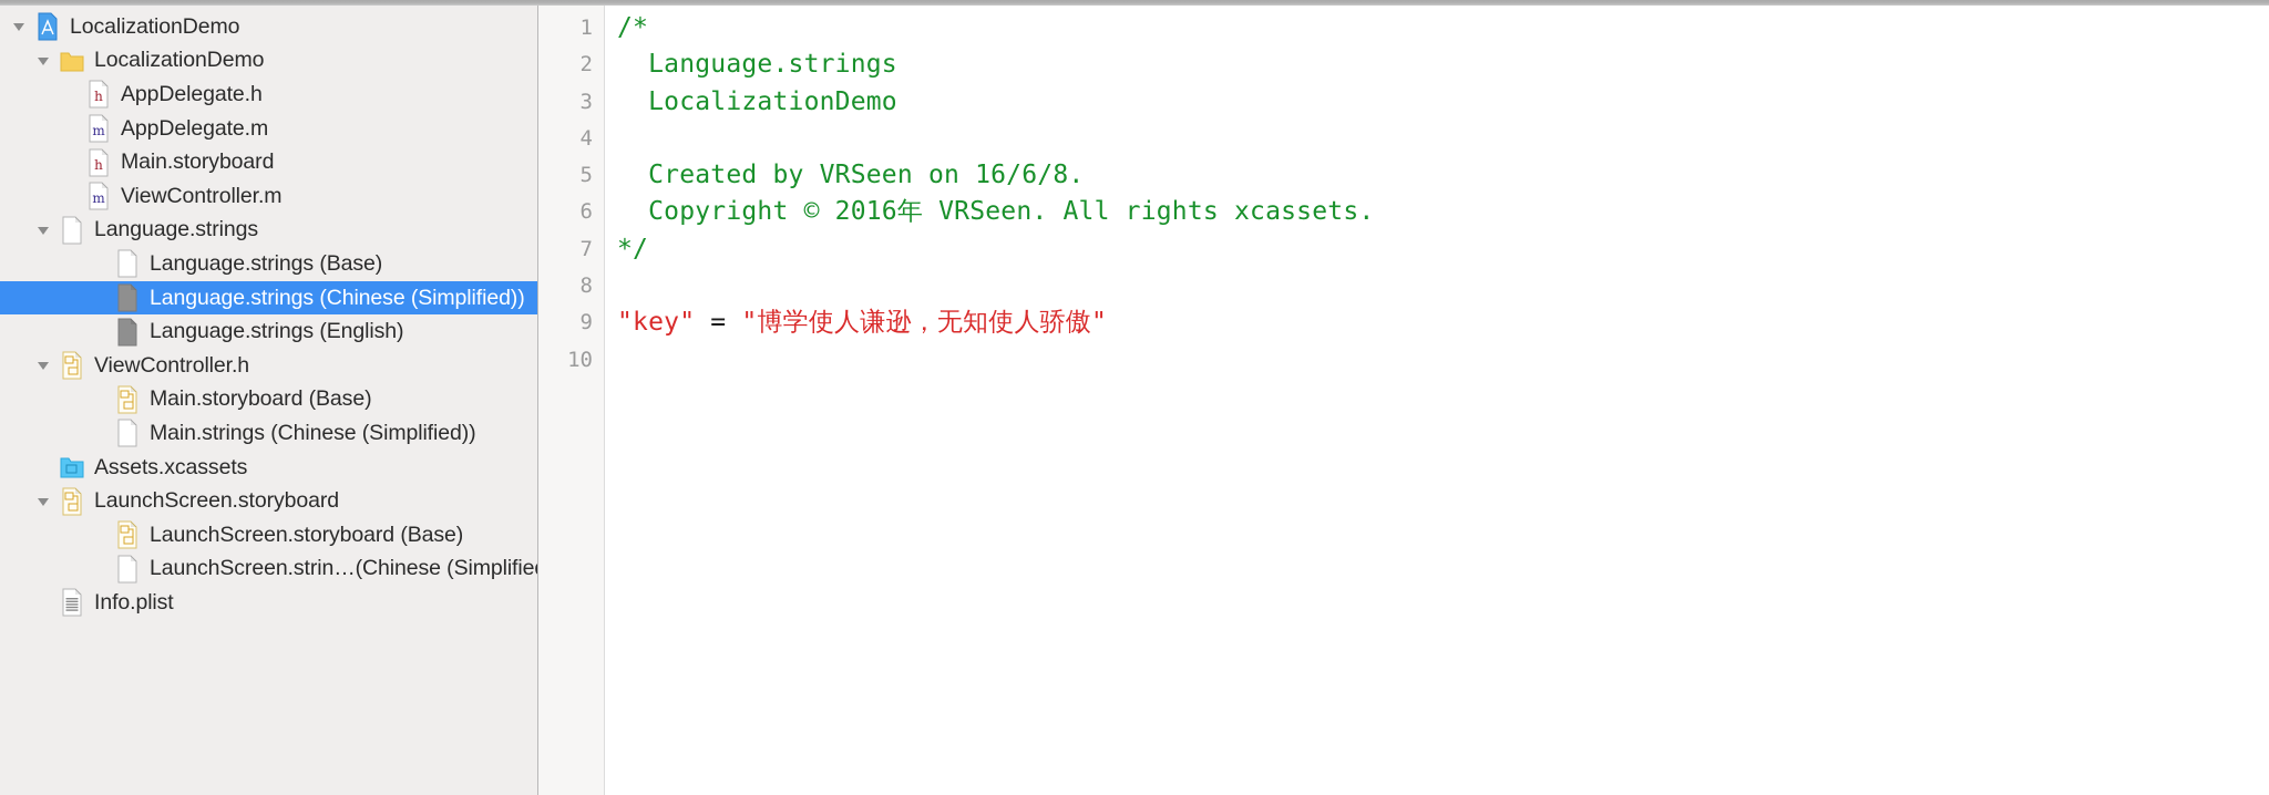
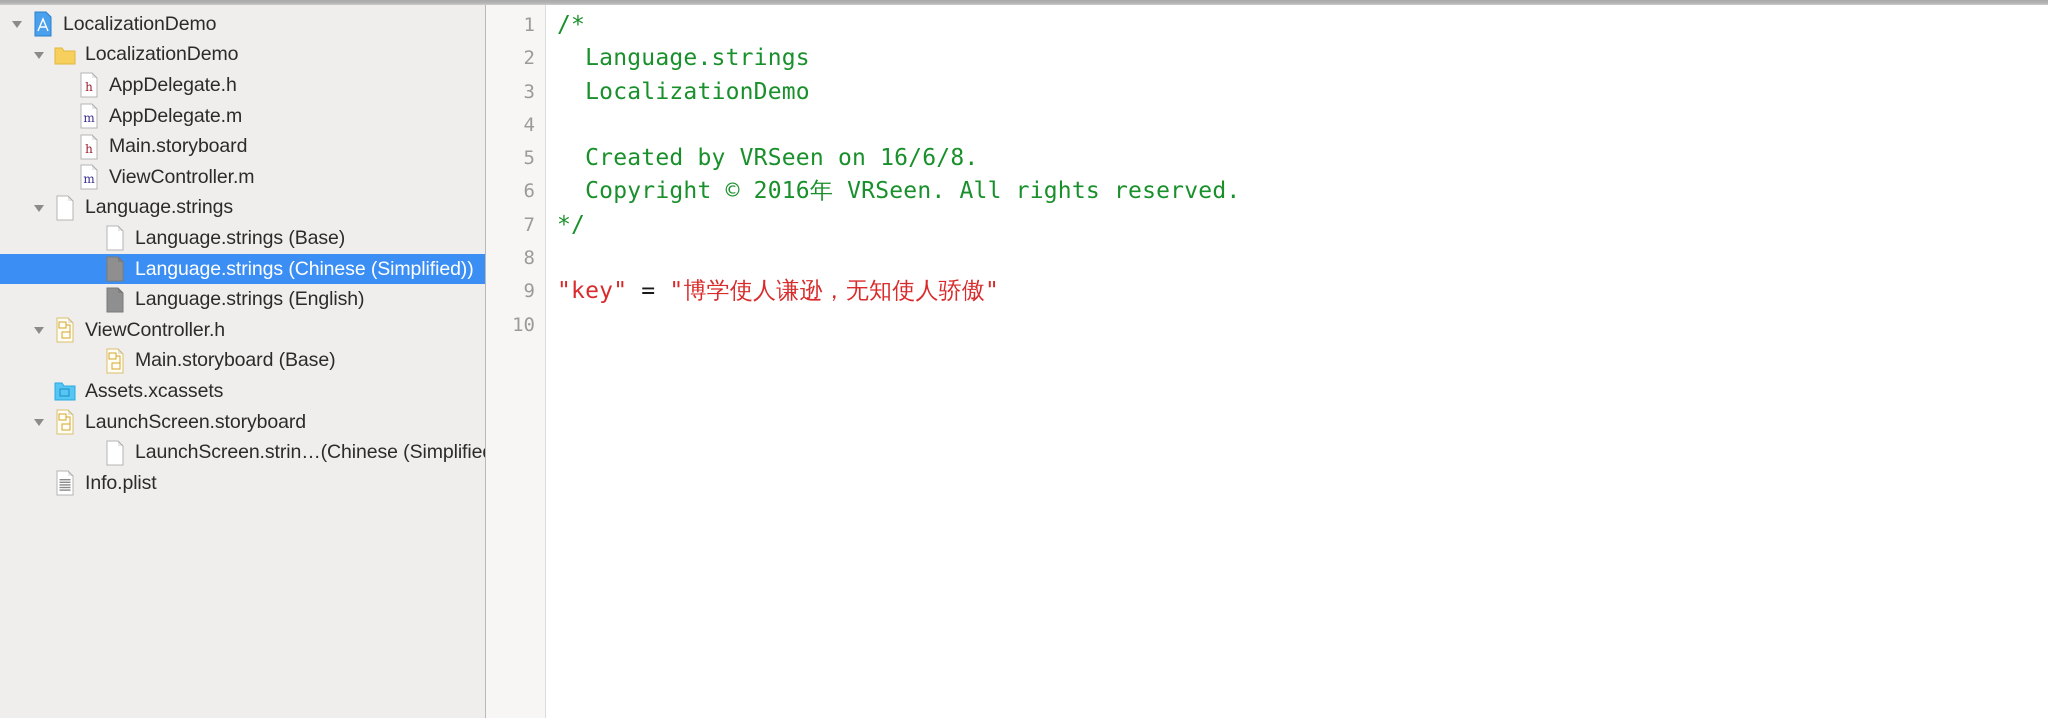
  LocalizationDemo
  LocalizationDemo
  h
  AppDelegate.h
  m
  AppDelegate.m
  h
  Main.storyboard
  m
  ViewController.m
  Language.strings
  Language.strings (Base)
  Language.strings (Chinese (Simplified))
  Language.strings (English)
  ViewController.h
  Main.storyboard (Base)
- Main.strings (Chinese (Simplified))
  Assets.xcassets
  LaunchScreen.storyboard
- LaunchScreen.storyboard (Base)
  LaunchScreen.strin…(Chinese (Simplifie
  Info.plist
  1
  2
  3
  4
  5
  6
  7
  8
  9
  10
  /*
  Language.strings
  LocalizationDemo
  Created by VRSeen on 16/6/8.
- Copyright © 2016年 VRSeen. All rights xcassets.
+ Copyright © 2016年 VRSeen. All rights reserved.
  */
  "key" = "博学使人谦逊，无知使人骄傲"
